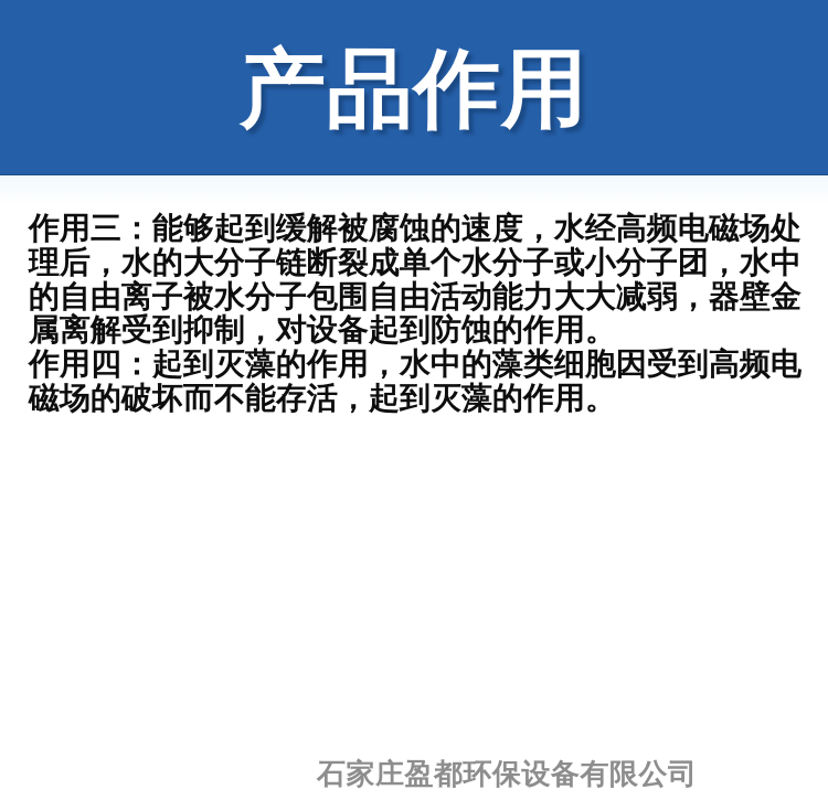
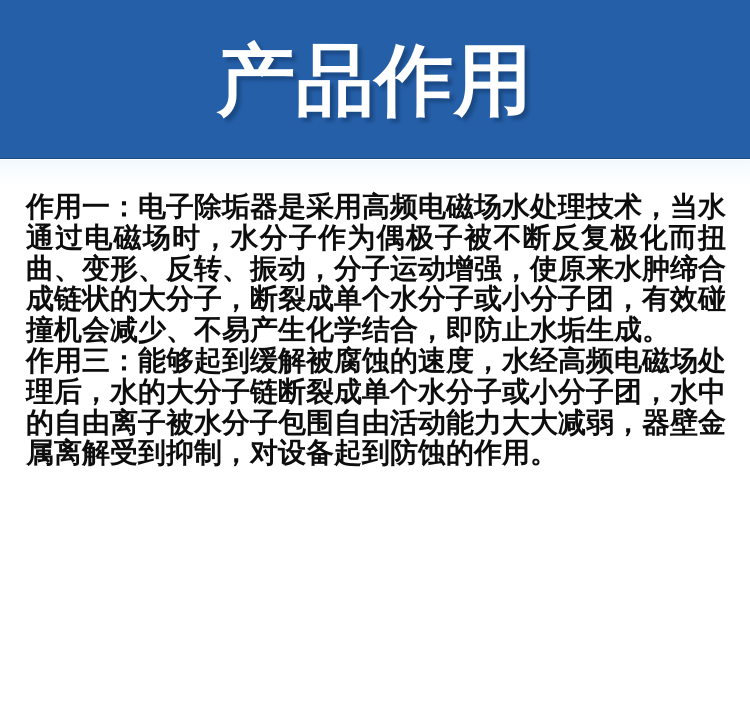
  产品作用
+ 作用一：电子除垢器是采用高频电磁场水处理技术，当水通过电磁场时，水分子作为偶极子被不断反复极化而扭曲、变形、反转、振动，分子运动增强，使原来水肿缔合成链状的大分子，断裂成单个水分子或小分子团，有效碰撞机会减少、不易产生化学结合，即防止水垢生成。
  作用三：能够起到缓解被腐蚀的速度，水经高频电磁场处理后，水的大分子链断裂成单个水分子或小分子团，水中的自由离子被水分子包围自由活动能力大大减弱，器壁金属离解受到抑制，对设备起到防蚀的作用。
- 作用四：起到灭藻的作用，水中的藻类细胞因受到高频电磁场的破坏而不能存活，起到灭藻的作用。
- 石家庄盈都环保设备有限公司
